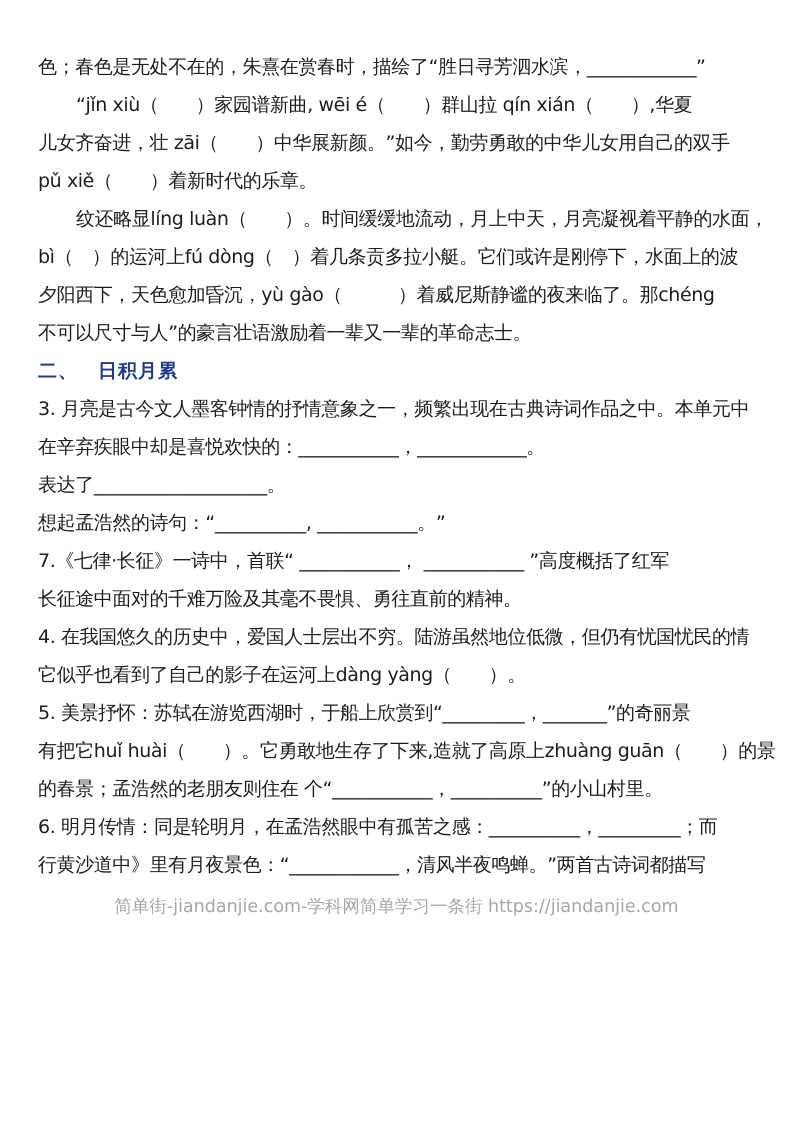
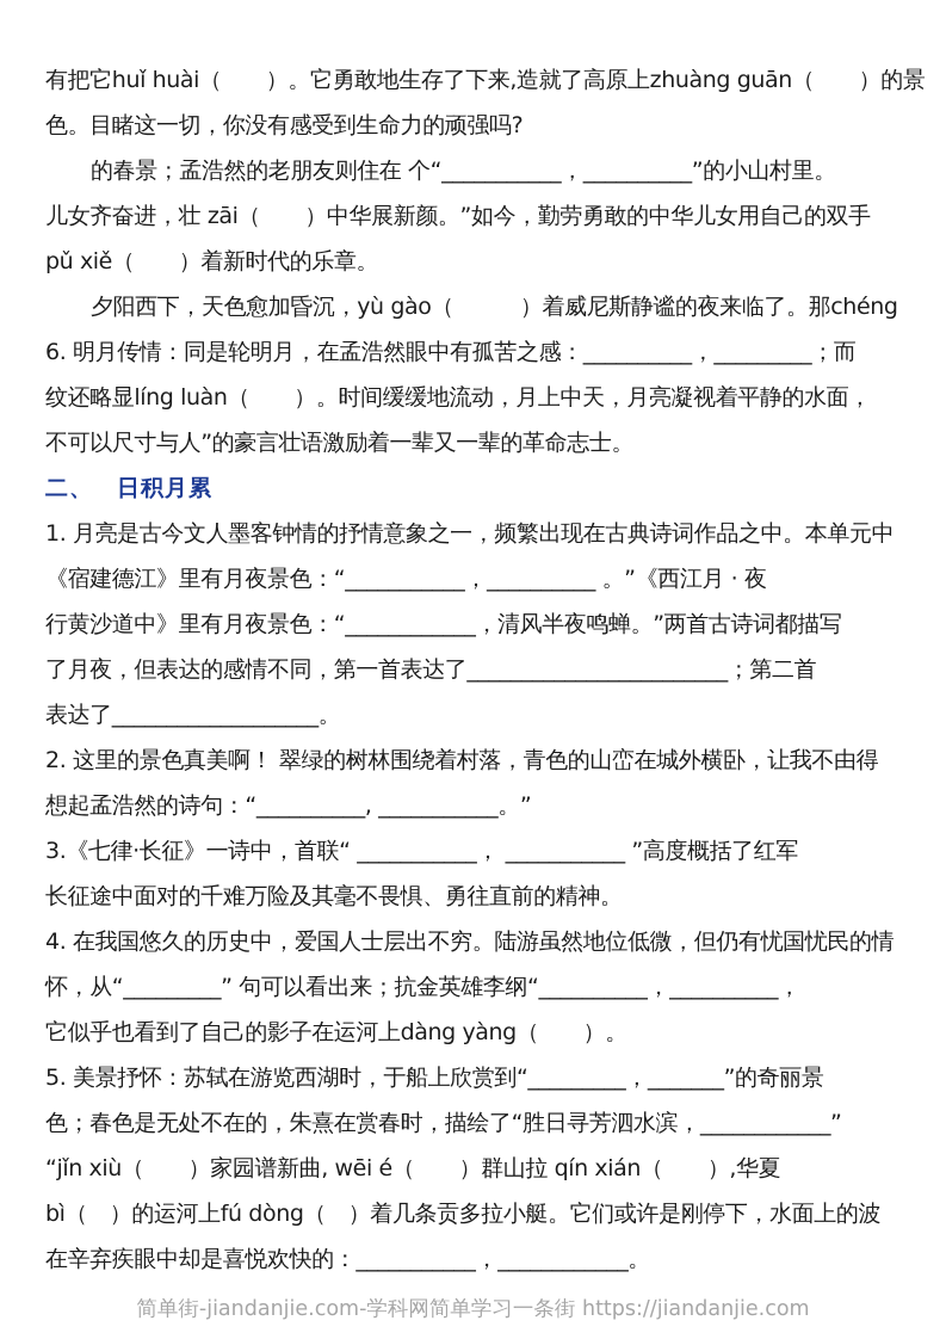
- 色；春色是无处不在的，朱熹在赏春时，描绘了“胜日寻芳泗水滨，____________”
+ 有把它huǐ huài（ ）。它勇敢地生存了下来,造就了高原上zhuàng guān（ ）的景
+ 色。目睹这一切，你没有感受到生命力的顽强吗?
- “jǐn xiù（ ）家园谱新曲, wēi é（ ）群山拉 qín xián（ ）,华夏
+ 的春景；孟浩然的老朋友则住在 个“___________，__________”的小山村里。
  儿女齐奋进，壮 zāi（ ）中华展新颜。”如今，勤劳勇敢的中华儿女用自己的双手
  pǔ xiě（ ）着新时代的乐章。
- 纹还略显líng luàn（ ）。时间缓缓地流动，月上中天，月亮凝视着平静的水面，
+ 夕阳西下，天色愈加昏沉，yù gào（ ）着威尼斯静谧的夜来临了。那chéng
- bì（ ）的运河上fú dòng（ ）着几条贡多拉小艇。它们或许是刚停下，水面上的波
+ 6. 明月传情：同是轮明月，在孟浩然眼中有孤苦之感：__________，_________；而
- 夕阳西下，天色愈加昏沉，yù gào（ ）着威尼斯静谧的夜来临了。那chéng
+ 纹还略显líng luàn（ ）。时间缓缓地流动，月上中天，月亮凝视着平静的水面，
  不可以尺寸与人”的豪言壮语激励着一辈又一辈的革命志士。
  二、 日积月累
- 3. 月亮是古今文人墨客钟情的抒情意象之一，频繁出现在古典诗词作品之中。本单元中
+ 1. 月亮是古今文人墨客钟情的抒情意象之一，频繁出现在古典诗词作品之中。本单元中
+ 《宿建德江》里有月夜景色：“___________，__________ 。”《西江月 · 夜
- 在辛弃疾眼中却是喜悦欢快的：___________，____________。
+ 行黄沙道中》里有月夜景色：“____________，清风半夜鸣蝉。”两首古诗词都描写
+ 了月夜，但表达的感情不同，第一首表达了________________________；第二首
  表达了___________________。
+ 2. 这里的景色真美啊！ 翠绿的树林围绕着村落，青色的山峦在城外横卧，让我不由得
  想起孟浩然的诗句：“__________, ___________。”
- 7.《七律·长征》一诗中，首联“ ___________， ___________ ”高度概括了红军
+ 3.《七律·长征》一诗中，首联“ ___________， ___________ ”高度概括了红军
  长征途中面对的千难万险及其毫不畏惧、勇往直前的精神。
  4. 在我国悠久的历史中，爱国人士层出不穷。陆游虽然地位低微，但仍有忧国忧民的情
+ 怀，从“_________” 句可以看出来；抗金英雄李纲“__________，__________，
  它似乎也看到了自己的影子在运河上dàng yàng（ ）。
  5. 美景抒怀：苏轼在游览西湖时，于船上欣赏到“_________，_______”的奇丽景
- 有把它huǐ huài（ ）。它勇敢地生存了下来,造就了高原上zhuàng guān（ ）的景
+ 色；春色是无处不在的，朱熹在赏春时，描绘了“胜日寻芳泗水滨，____________”
- 的春景；孟浩然的老朋友则住在 个“___________，__________”的小山村里。
+ “jǐn xiù（ ）家园谱新曲, wēi é（ ）群山拉 qín xián（ ）,华夏
- 6. 明月传情：同是轮明月，在孟浩然眼中有孤苦之感：__________，_________；而
+ bì（ ）的运河上fú dòng（ ）着几条贡多拉小艇。它们或许是刚停下，水面上的波
- 行黄沙道中》里有月夜景色：“____________，清风半夜鸣蝉。”两首古诗词都描写
+ 在辛弃疾眼中却是喜悦欢快的：___________，____________。
  简单街-jiandanjie.com-学科网简单学习一条街 https://jiandanjie.com
